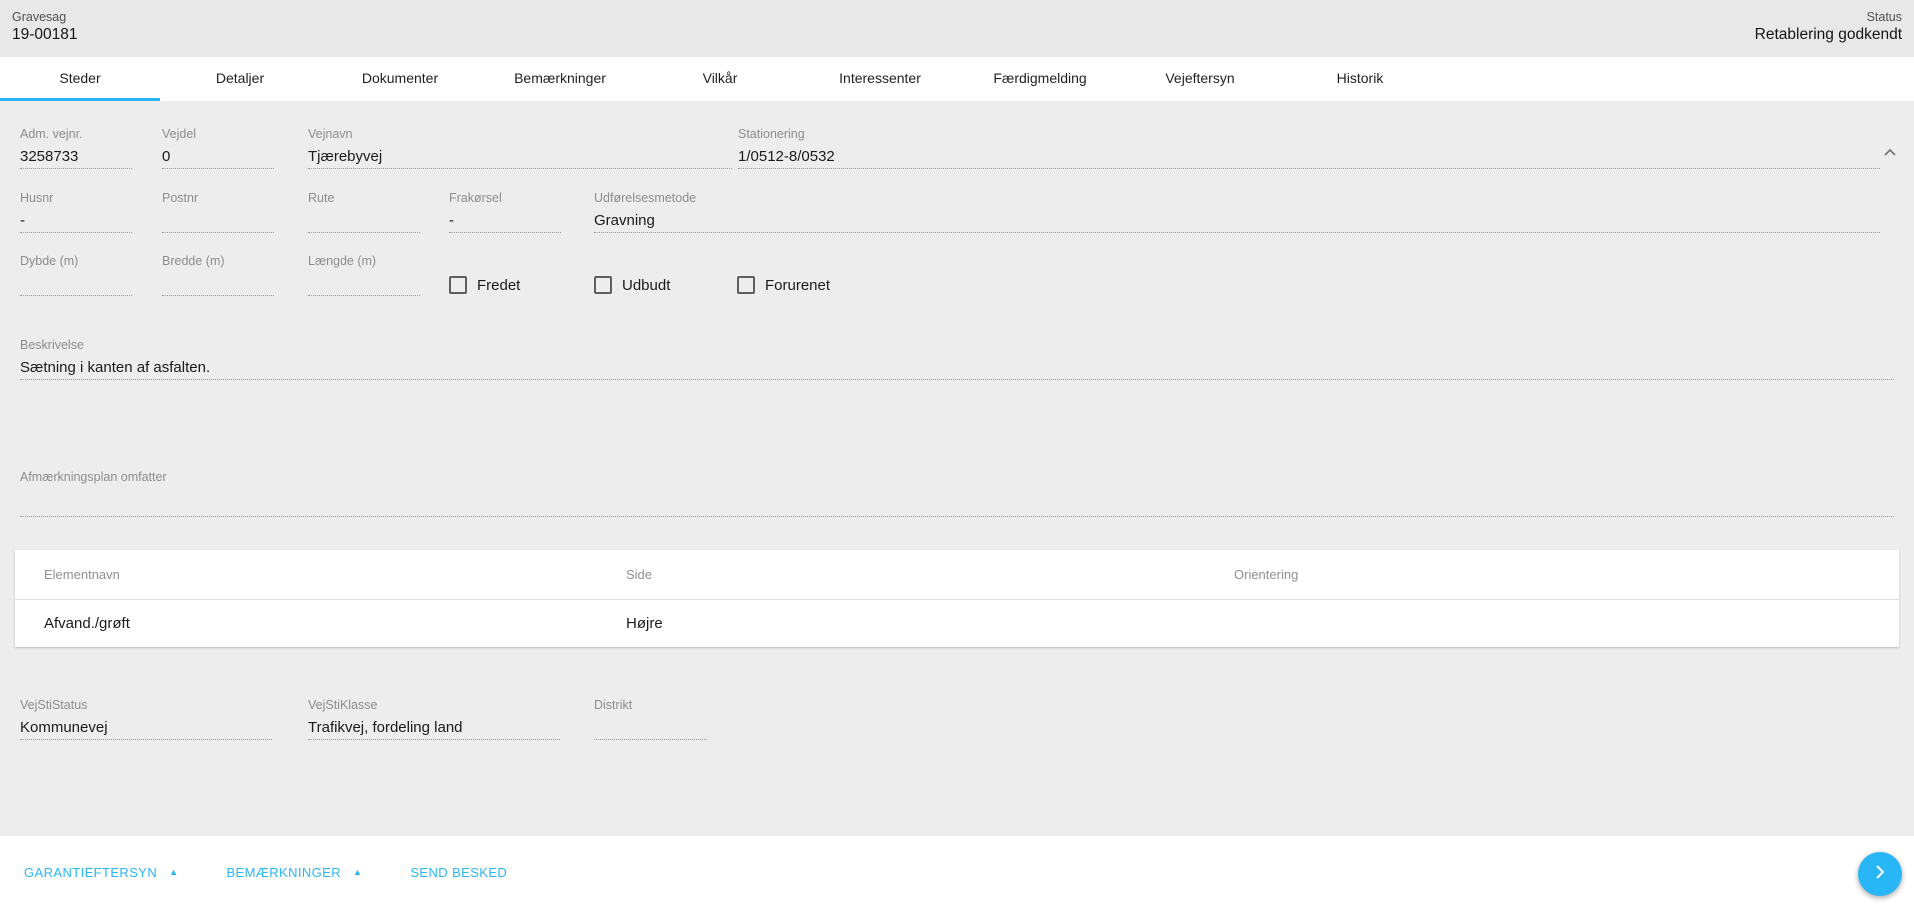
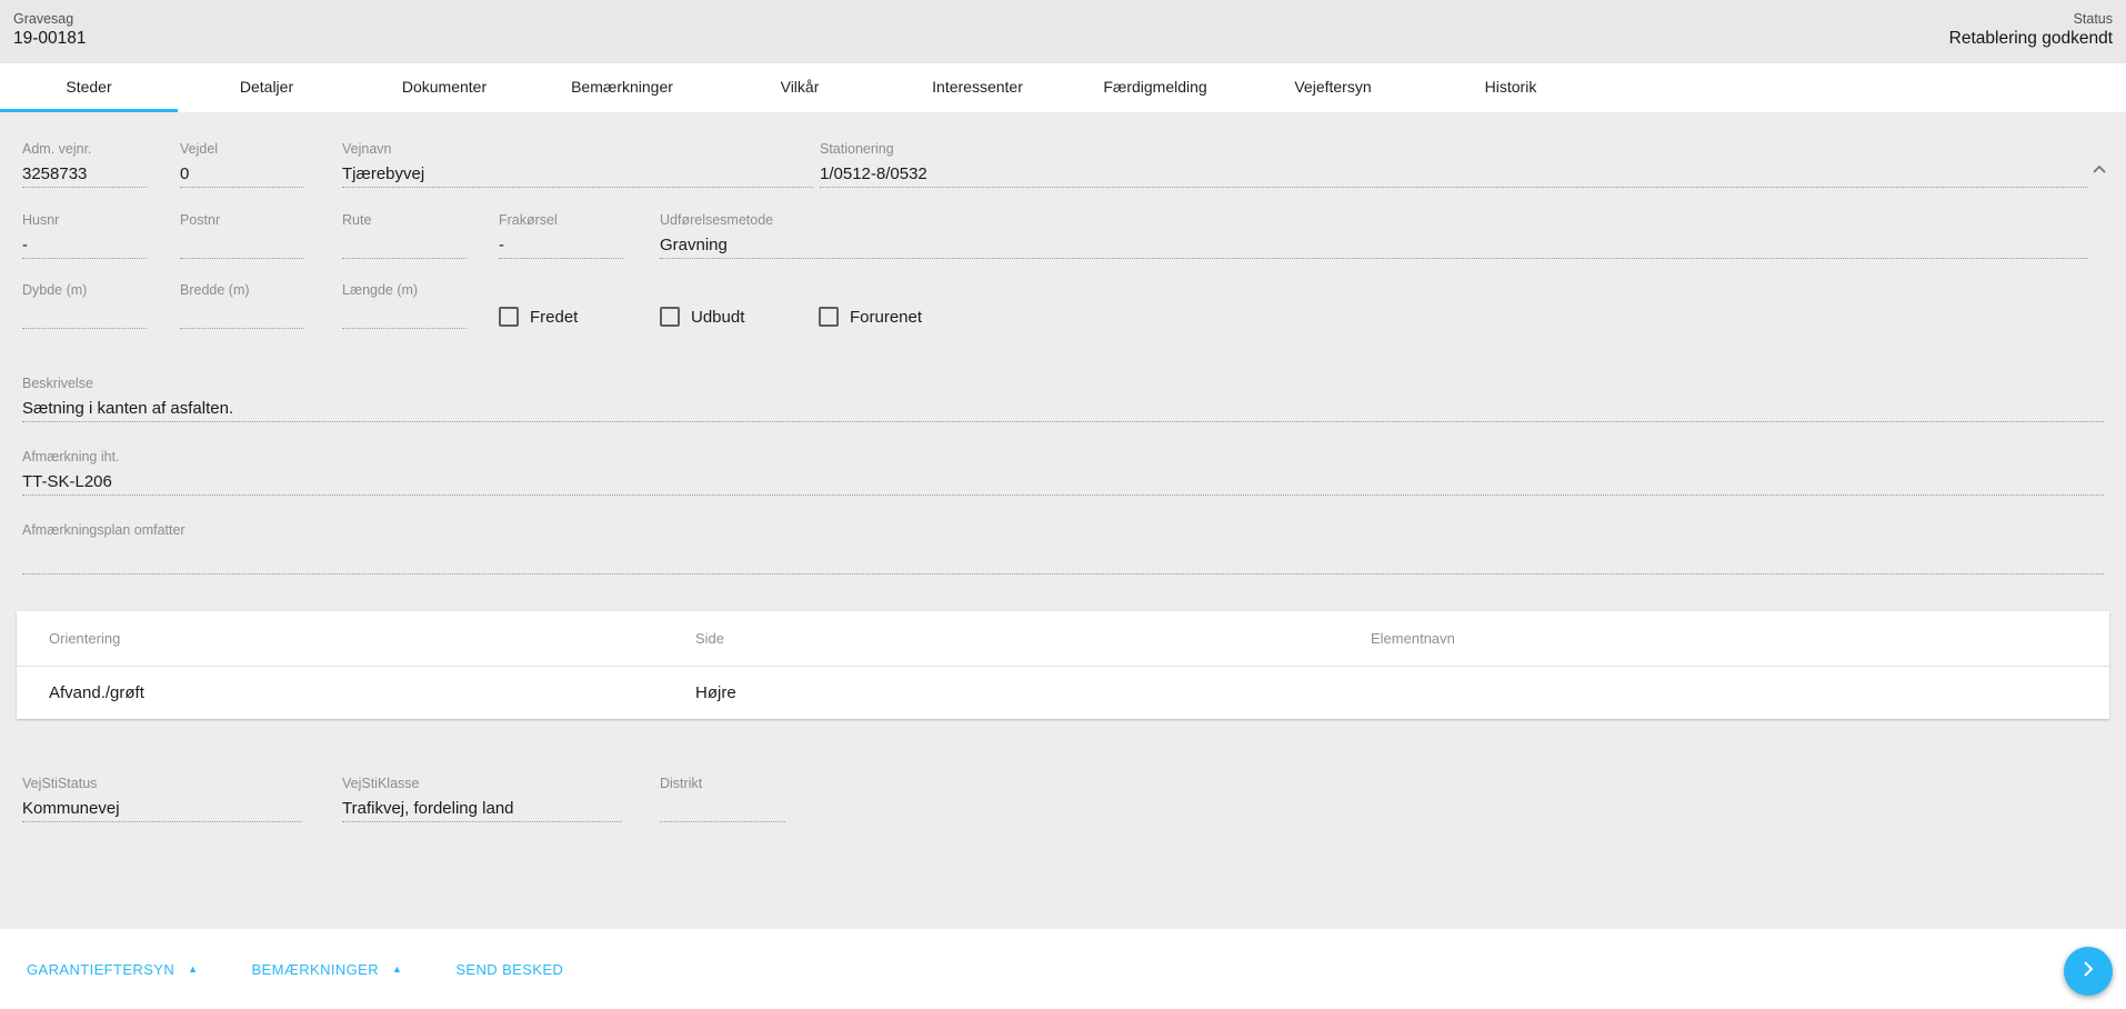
  Gravesag
  19-00181
  Status
  Retablering godkendt
  Steder
  Detaljer
  Dokumenter
  Bemærkninger
  Vilkår
  Interessenter
  Færdigmelding
  Vejeftersyn
  Historik
  Adm. vejnr.
  3258733
  Vejdel
  0
  Vejnavn
  Tjærebyvej
  Stationering
  1/0512-8/0532
  Husnr
  -
  Postnr
  Rute
  Frakørsel
  -
  Udførelsesmetode
  Gravning
  Dybde (m)
  Bredde (m)
  Længde (m)
  Fredet
  Udbudt
  Forurenet
  Beskrivelse
  Sætning i kanten af asfalten.
+ Afmærkning iht.
+ TT-SK-L206
  Afmærkningsplan omfatter
- Elementnavn
+ Orientering
  Side
- Orientering
+ Elementnavn
  Afvand./grøft
  Højre
  VejStiStatus
  Kommunevej
  VejStiKlasse
  Trafikvej, fordeling land
  Distrikt
  GARANTIEFTERSYN
  ▲
  BEMÆRKNINGER
  ▲
  SEND BESKED
